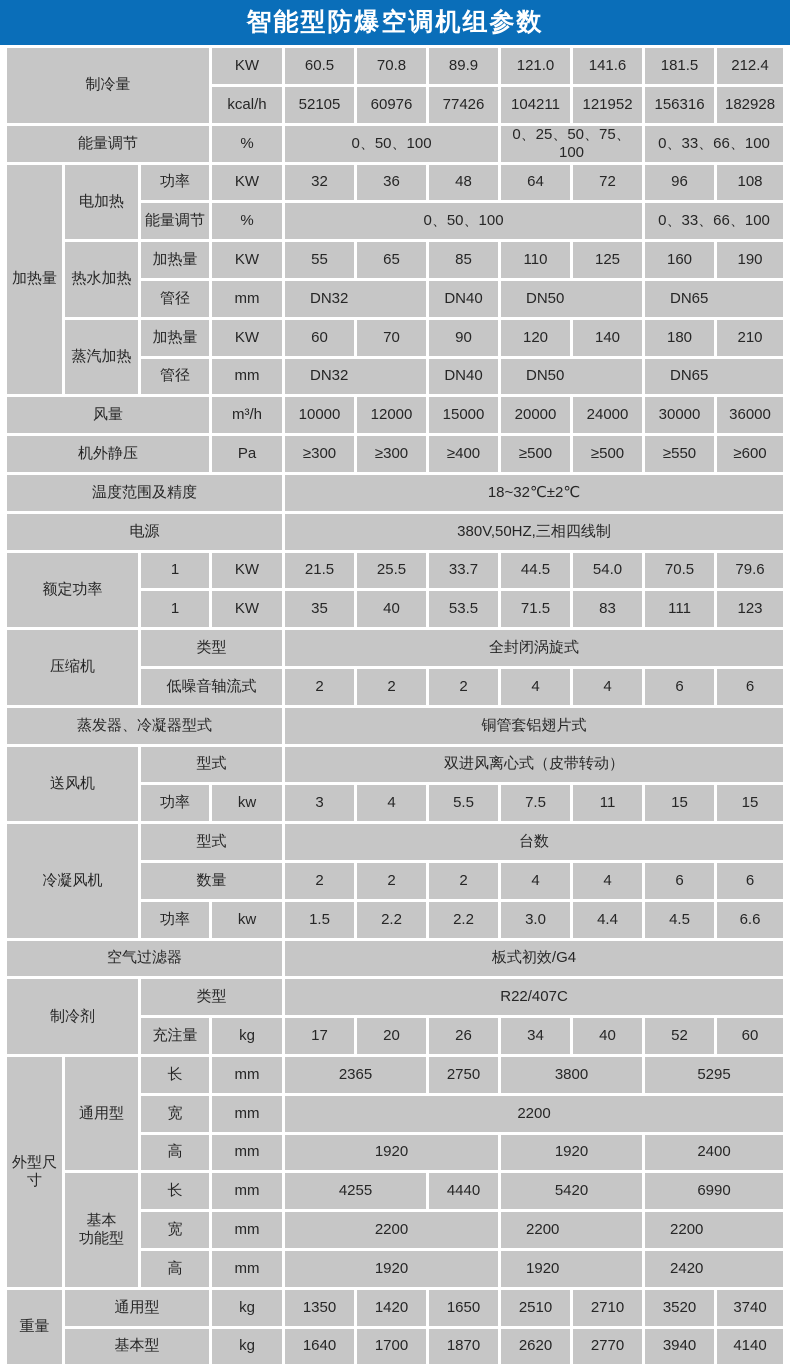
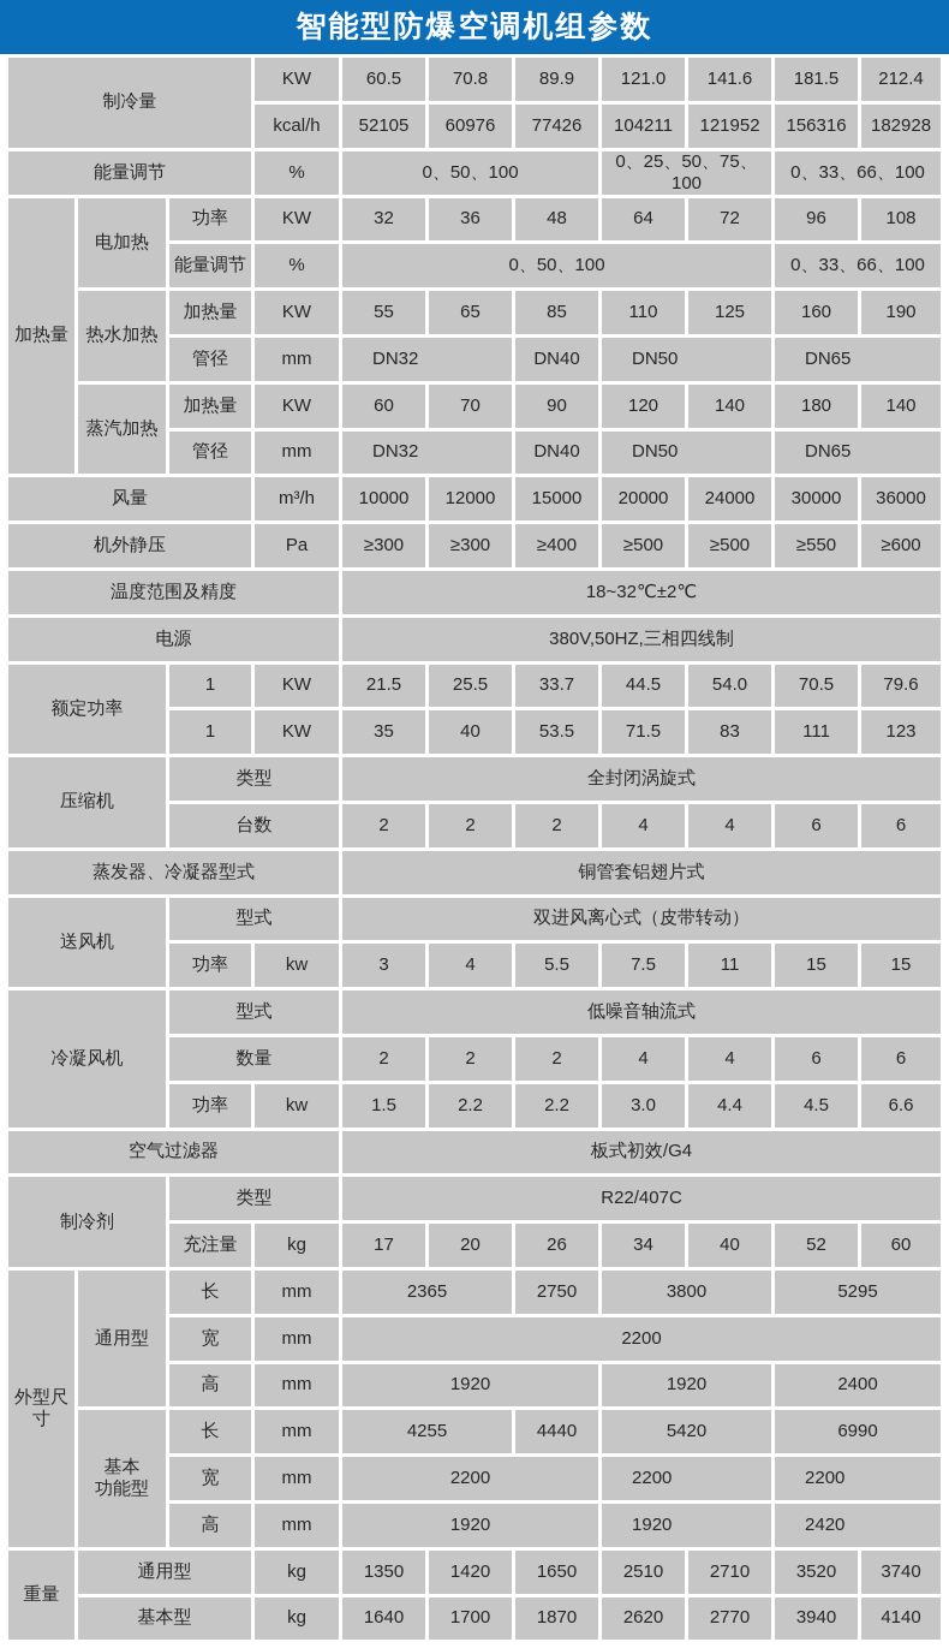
  智能型防爆空调机组参数
  制冷量	KW	60.5	70.8	89.9	121.0	141.6	181.5	212.4
  kcal/h	52105	60976	77426	104211	121952	156316	182928
  能量调节	%	0、50、100	0、25、50、75、100	0、33、66、100
  加热量	电加热	功率	KW	32	36	48	64	72	96	108
  能量调节	%	0、50、100	0、33、66、100
  热水加热	加热量	KW	55	65	85	110	125	160	190
  管径	mm	DN32	DN40	DN50	DN65
- 蒸汽加热	加热量	KW	60	70	90	120	140	180	210
+ 蒸汽加热	加热量	KW	60	70	90	120	140	180	140
  管径	mm	DN32	DN40	DN50	DN65
  风量	m³/h	10000	12000	15000	20000	24000	30000	36000
  机外静压	Pa	≥300	≥300	≥400	≥500	≥500	≥550	≥600
  温度范围及精度	18~32℃±2℃
  电源	380V,50HZ,三相四线制
  额定功率	1	KW	21.5	25.5	33.7	44.5	54.0	70.5	79.6
  1	KW	35	40	53.5	71.5	83	111	123
  压缩机	类型	全封闭涡旋式
- 低噪音轴流式	2	2	2	4	4	6	6
+ 台数	2	2	2	4	4	6	6
  蒸发器、冷凝器型式	铜管套铝翅片式
  送风机	型式	双进风离心式（皮带转动）
  功率	kw	3	4	5.5	7.5	11	15	15
- 冷凝风机	型式	台数
+ 冷凝风机	型式	低噪音轴流式
  数量	2	2	2	4	4	6	6
  功率	kw	1.5	2.2	2.2	3.0	4.4	4.5	6.6
  空气过滤器	板式初效/G4
  制冷剂	类型	R22/407C
  充注量	kg	17	20	26	34	40	52	60
  外型尺寸	通用型	长	mm	2365	2750	3800	5295
  宽	mm	2200
  高	mm	1920	1920	2400
  基本 功能型	长	mm	4255	4440	5420	6990
  宽	mm	2200	2200	2200
  高	mm	1920	1920	2420
  重量	通用型	kg	1350	1420	1650	2510	2710	3520	3740
  基本型	kg	1640	1700	1870	2620	2770	3940	4140
